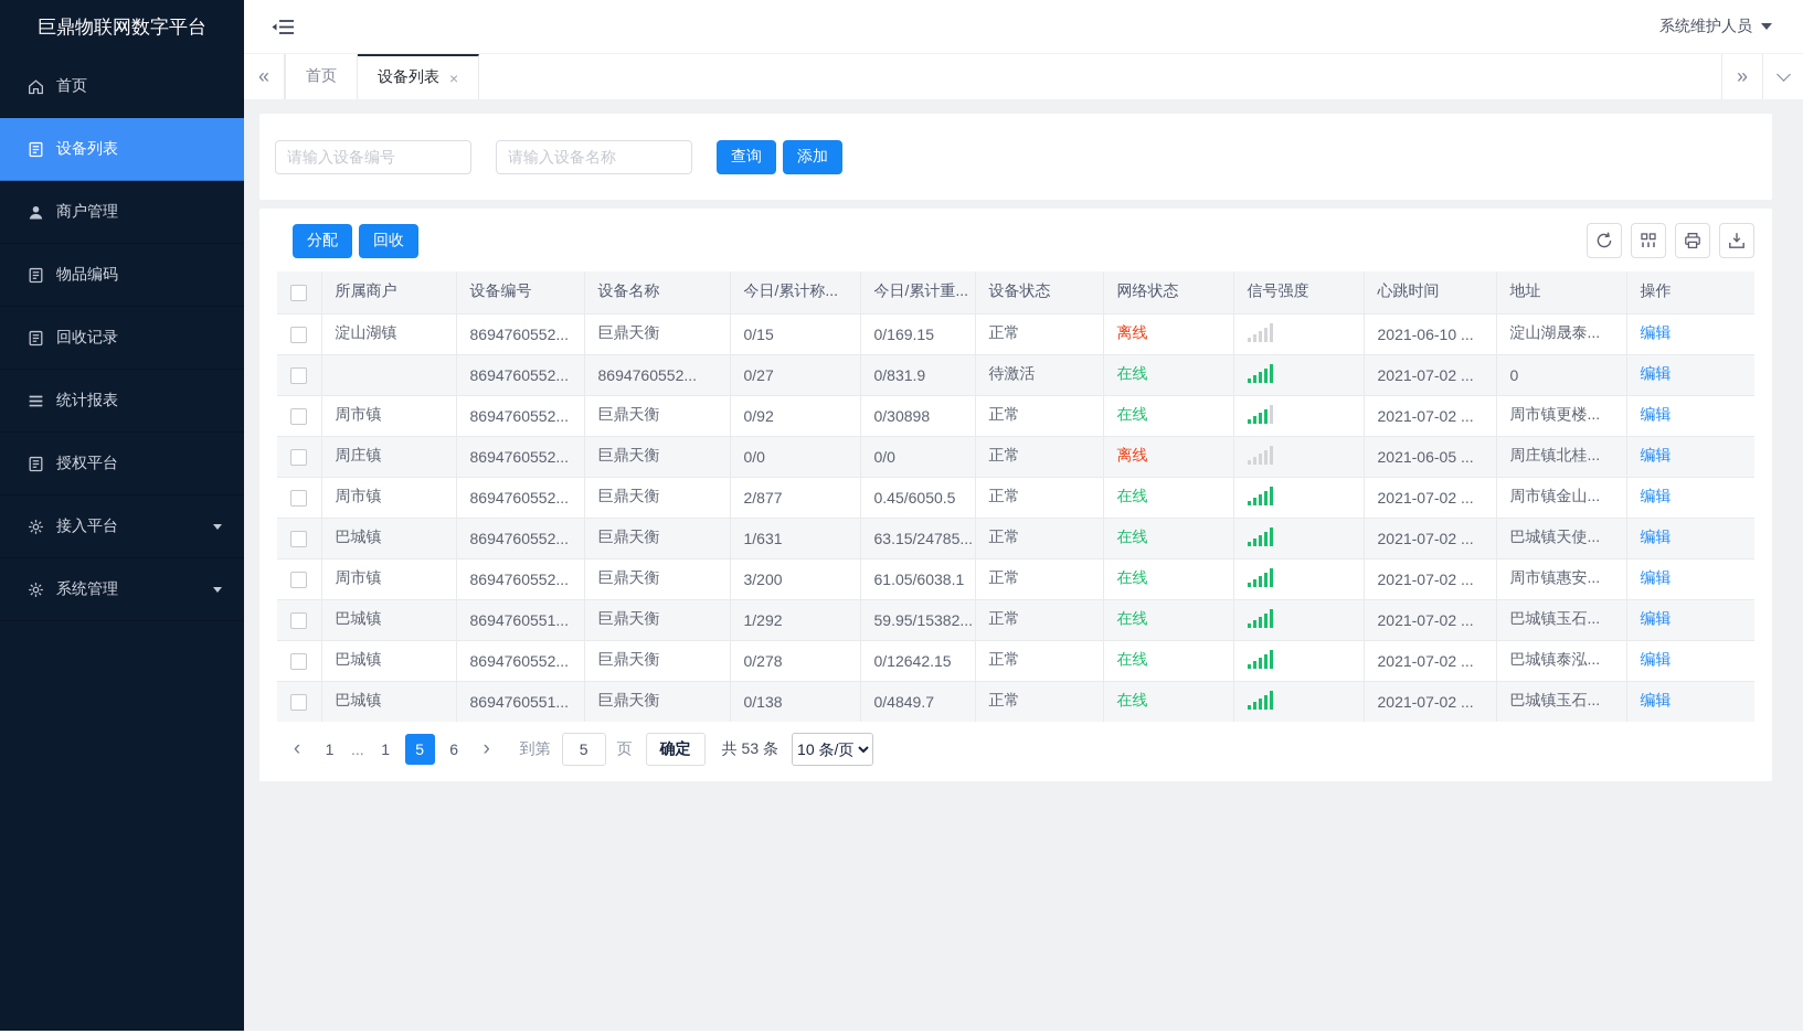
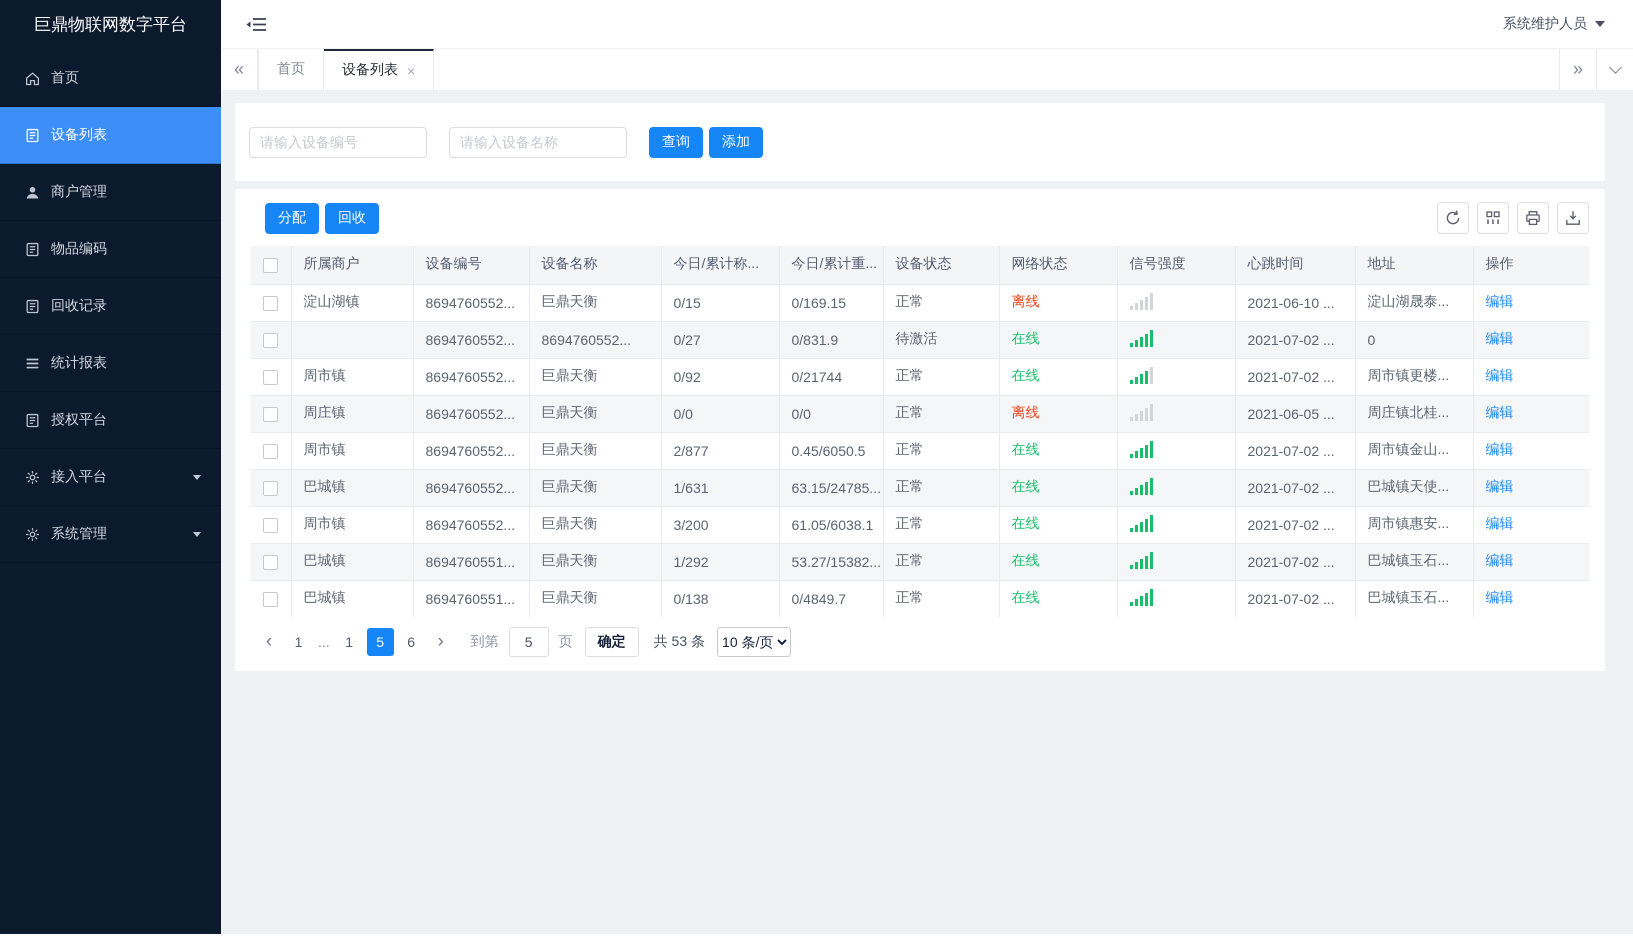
  巨鼎物联网数字平台
  首页
  设备列表
  商户管理
  物品编码
  回收记录
  统计报表
  授权平台
  接入平台
  系统管理
  系统维护人员
  «
  首页
  设备列表
  ×
  »
  请输入设备编号
  请输入设备名称
  查询
  添加
  分配
  回收
  	所属商户	设备编号	设备名称	今日/累计称...	今日/累计重...	设备状态	网络状态	信号强度	心跳时间	地址	操作
  	淀山湖镇	8694760552...	巨鼎天衡	0/15	0/169.15	正常	离线		2021-06-10 ...	淀山湖晟泰...	编辑
  		8694760552...	8694760552...	0/27	0/831.9	待激活	在线		2021-07-02 ...	0	编辑
- 	周市镇	8694760552...	巨鼎天衡	0/92	0/30898	正常	在线		2021-07-02 ...	周市镇更楼...	编辑
+ 	周市镇	8694760552...	巨鼎天衡	0/92	0/21744	正常	在线		2021-07-02 ...	周市镇更楼...	编辑
  	周庄镇	8694760552...	巨鼎天衡	0/0	0/0	正常	离线		2021-06-05 ...	周庄镇北桂...	编辑
  	周市镇	8694760552...	巨鼎天衡	2/877	0.45/6050.5	正常	在线		2021-07-02 ...	周市镇金山...	编辑
  	巴城镇	8694760552...	巨鼎天衡	1/631	63.15/24785...	正常	在线		2021-07-02 ...	巴城镇天使...	编辑
  	周市镇	8694760552...	巨鼎天衡	3/200	61.05/6038.1	正常	在线		2021-07-02 ...	周市镇惠安...	编辑
- 	巴城镇	8694760551...	巨鼎天衡	1/292	59.95/15382...	正常	在线		2021-07-02 ...	巴城镇玉石...	编辑
+ 	巴城镇	8694760551...	巨鼎天衡	1/292	53.27/15382...	正常	在线		2021-07-02 ...	巴城镇玉石...	编辑
- 	巴城镇	8694760552...	巨鼎天衡	0/278	0/12642.15	正常	在线		2021-07-02 ...	巴城镇泰泓...	编辑
  	巴城镇	8694760551...	巨鼎天衡	0/138	0/4849.7	正常	在线		2021-07-02 ...	巴城镇玉石...	编辑
  ‹
  1 ... 1 5 6
  ›
  到第
  5
  页
  确定
  共 53 条
  10 条/页
